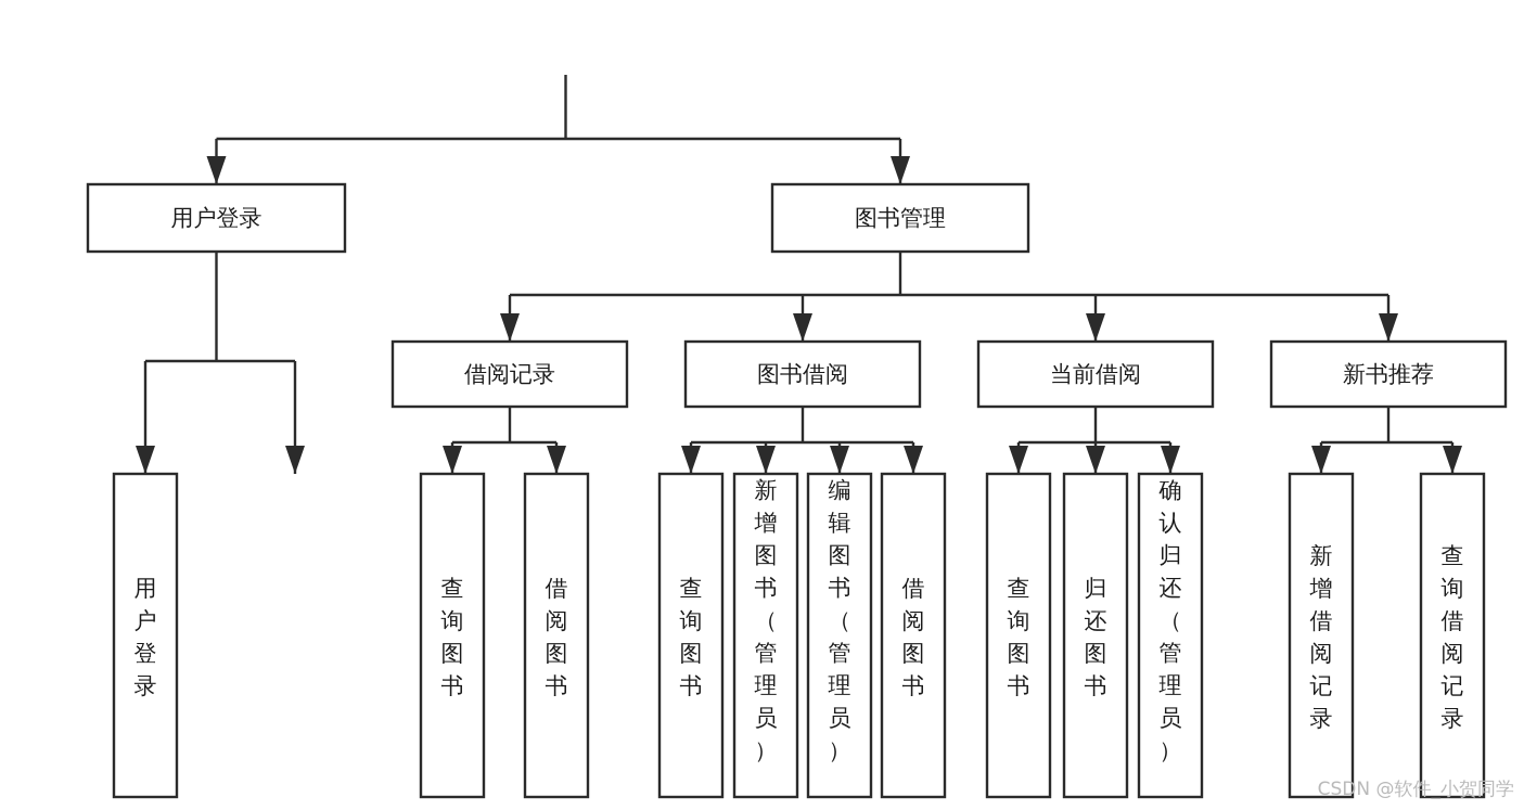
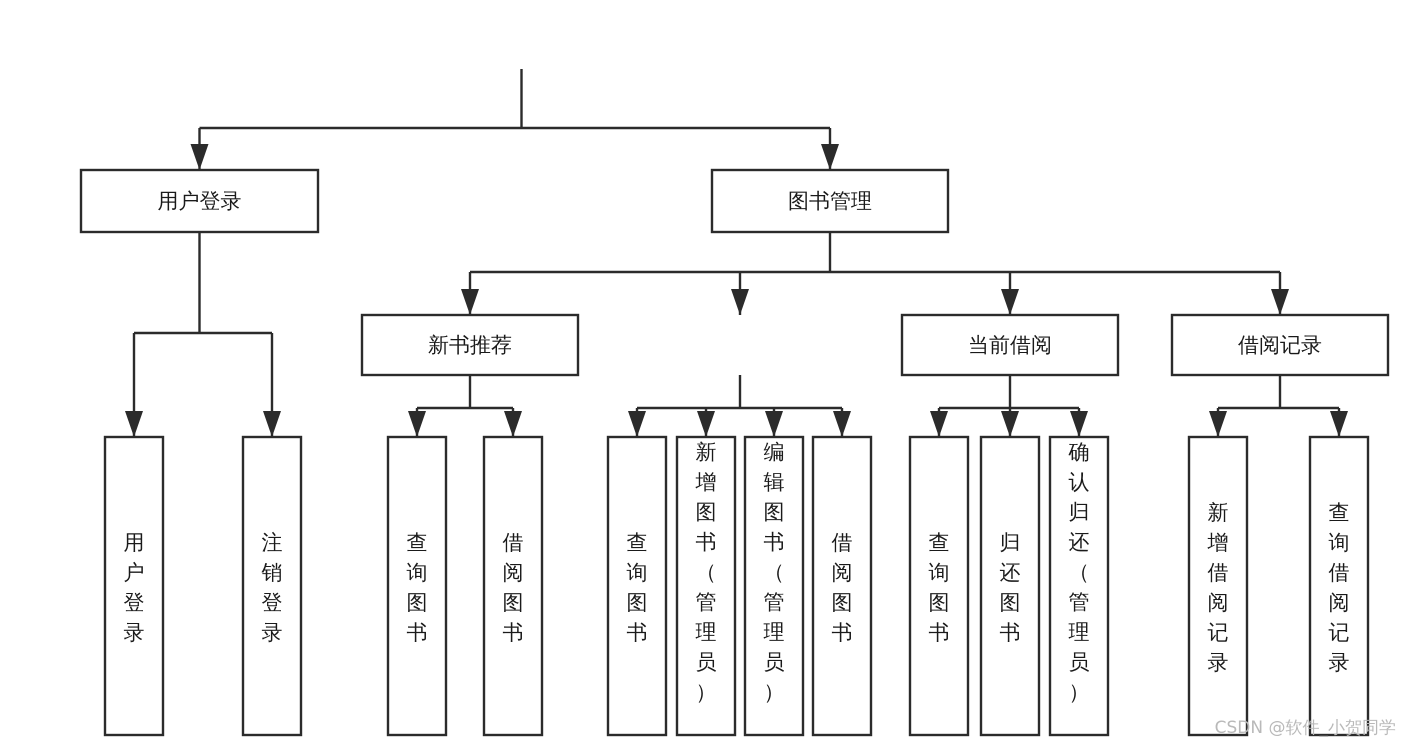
  用户登录
  图书管理
- 借阅记录
+ 新书推荐
- 图书借阅
  当前借阅
- 新书推荐
+ 借阅记录
  用户登录
+ 注销登录
  查询图书
  借阅图书
  查询图书
  新增图书（管理员）
  编辑图书（管理员）
  借阅图书
  查询图书
  归还图书
  确认归还（管理员）
  新增借阅记录
  查询借阅记录
  CSDN @软件_小贺同学
